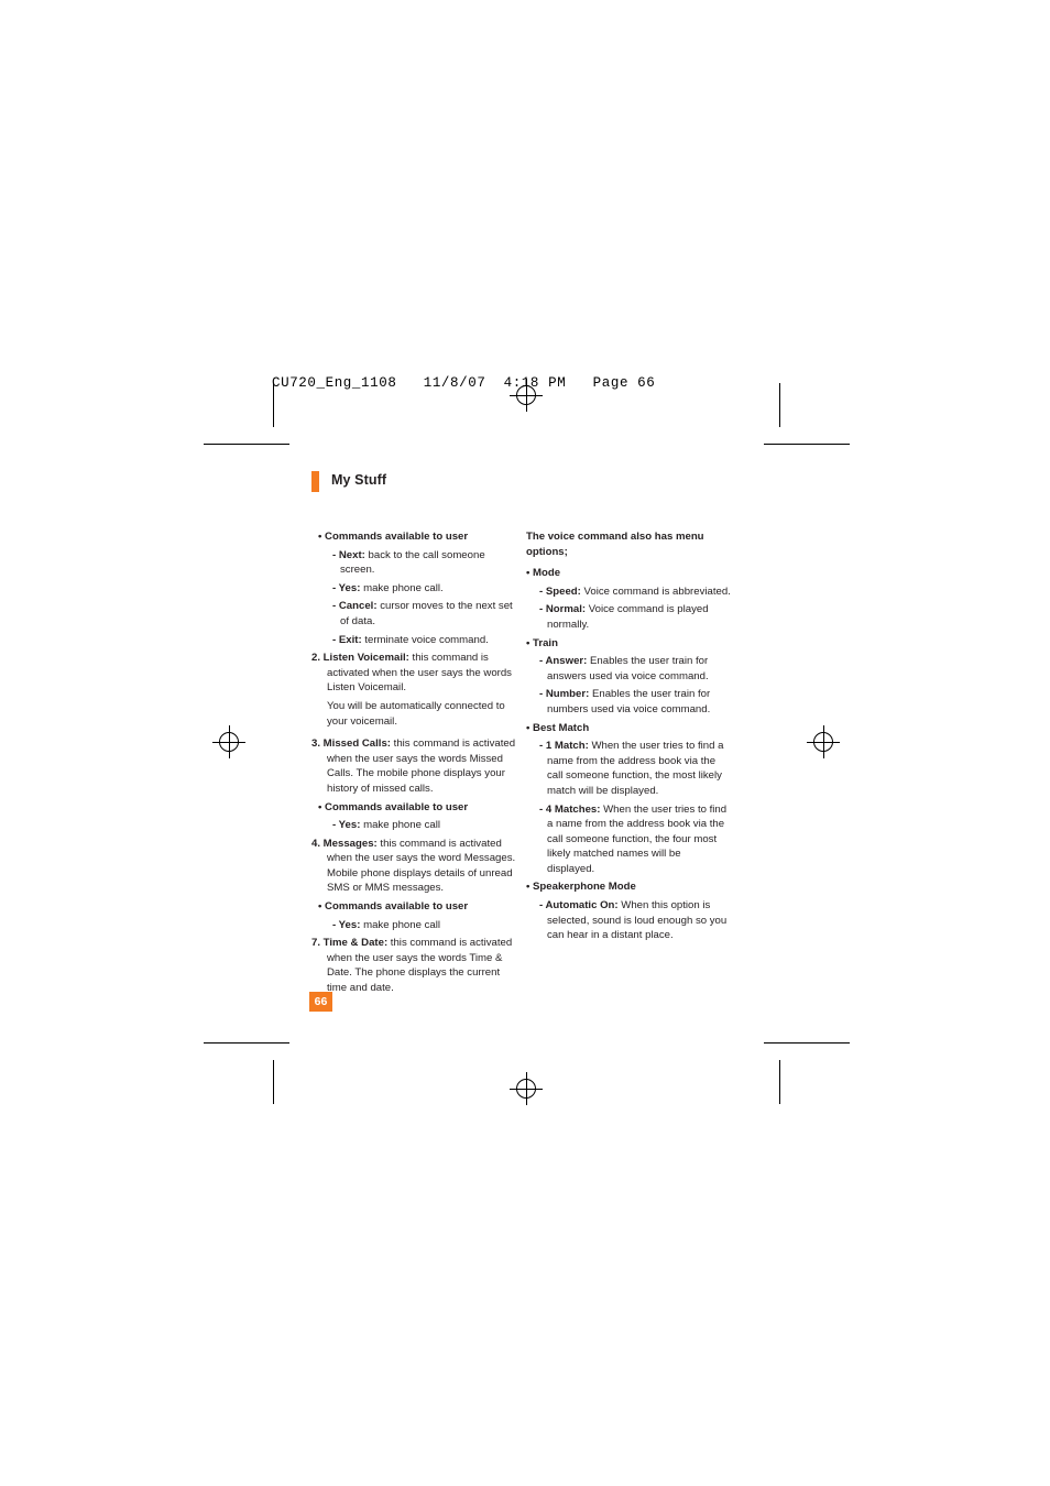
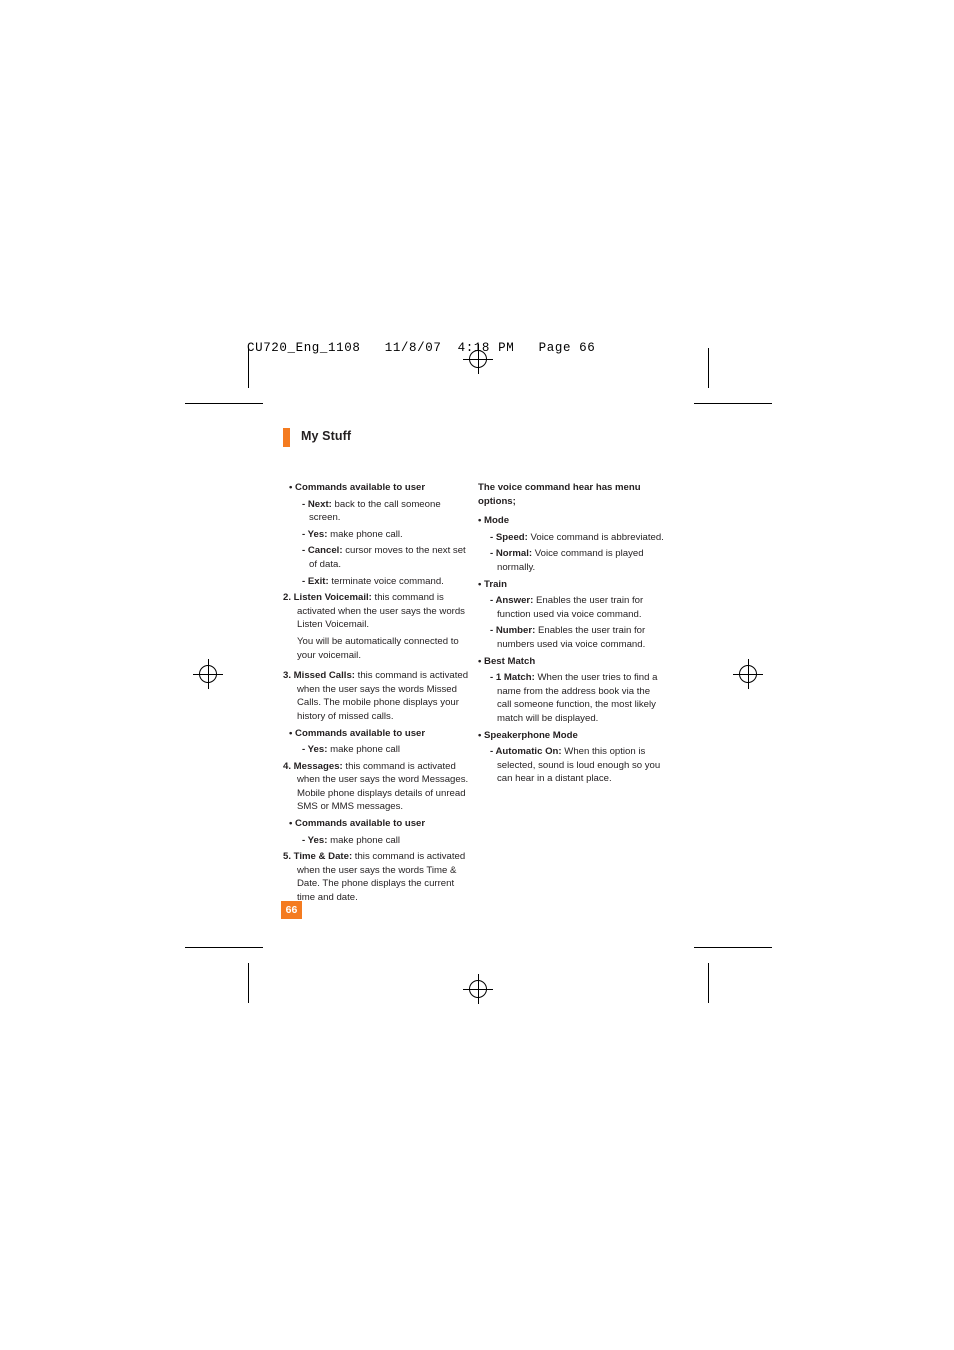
  CU720_Eng_1108 11/8/07 4:18 PM Page 66
  My Stuff
  • Commands available to user
  - Next: back to the call someone screen.
  - Yes: make phone call.
  - Cancel: cursor moves to the next set of data.
  - Exit: terminate voice command.
  2. Listen Voicemail: this command is activated when the user says the words Listen Voicemail.
  You will be automatically connected to your voicemail.
  3. Missed Calls: this command is activated when the user says the words Missed Calls. The mobile phone displays your history of missed calls.
  • Commands available to user
  - Yes: make phone call
  4. Messages: this command is activated when the user says the word Messages. Mobile phone displays details of unread SMS or MMS messages.
  • Commands available to user
  - Yes: make phone call
- 7. Time & Date: this command is activated when the user says the words Time & Date. The phone displays the current time and date.
+ 5. Time & Date: this command is activated when the user says the words Time & Date. The phone displays the current time and date.
- The voice command also has menu options;
+ The voice command hear has menu options;
  • Mode
  - Speed: Voice command is abbreviated.
  - Normal: Voice command is played normally.
  • Train
- - Answer: Enables the user train for answers used via voice command.
+ - Answer: Enables the user train for function used via voice command.
  - Number: Enables the user train for numbers used via voice command.
  • Best Match
  - 1 Match: When the user tries to find a name from the address book via the call someone function, the most likely match will be displayed.
- - 4 Matches: When the user tries to find a name from the address book via the call someone function, the four most likely matched names will be displayed.
  • Speakerphone Mode
  - Automatic On: When this option is selected, sound is loud enough so you can hear in a distant place.
  66
